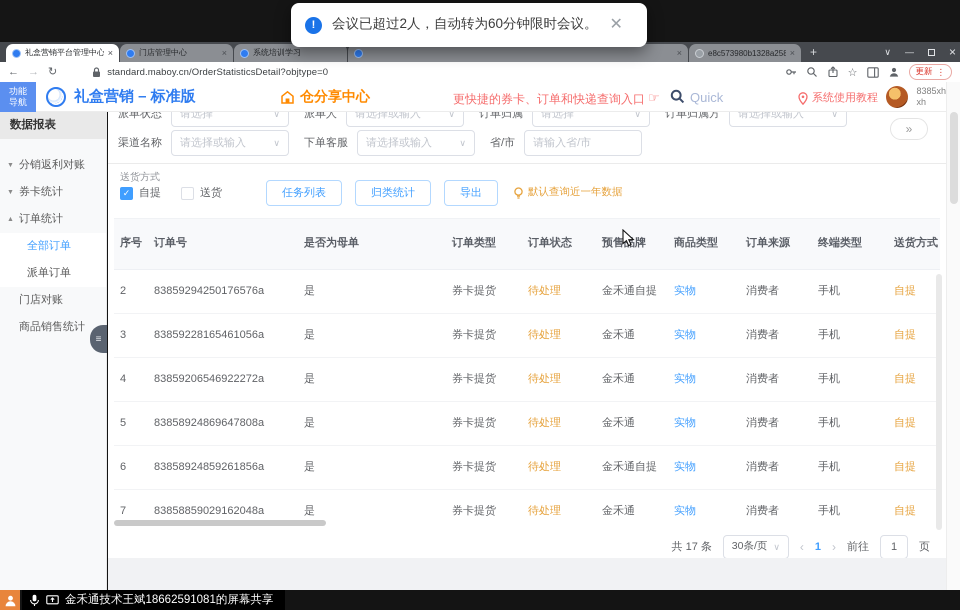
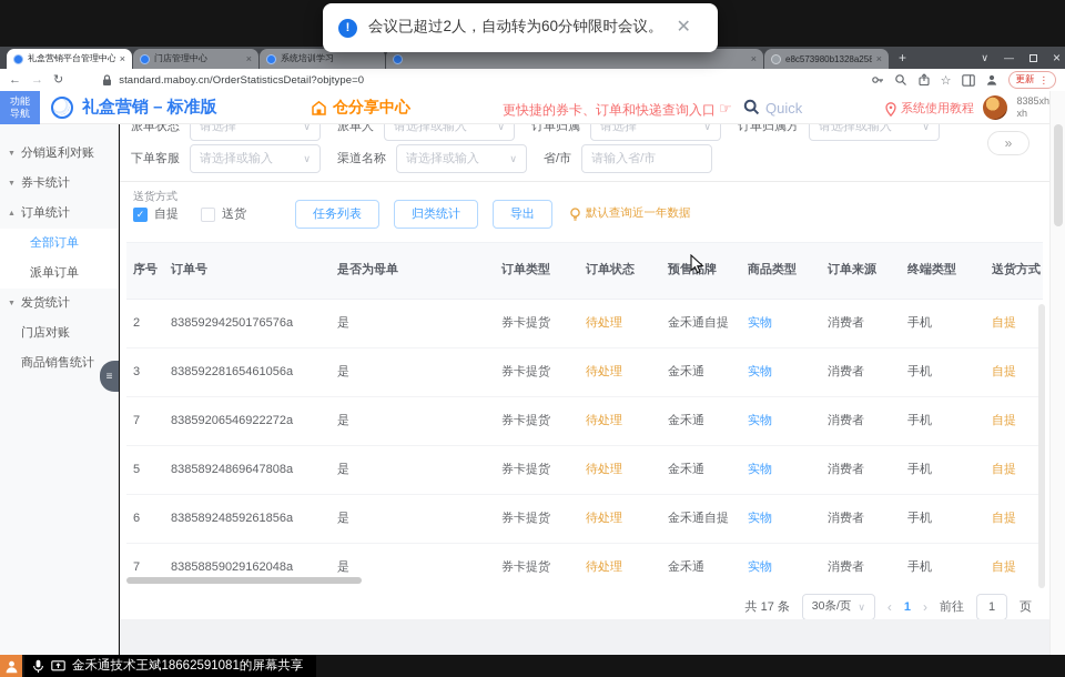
  !
  会议已超过2人，自动转为60分钟限时会议。
  ✕
  礼盒营销平台管理中心
  ×
  门店管理中心
  ×
  系统培训学习
  ×
  e8c573980b1328a258
  ×
  +
  ∨
  —
  ×
  ←
  →
  ↻
  standard.maboy.cn/OrderStatisticsDetail?objtype=0
  ☆
  更新
  ⋮
  功能
  导航
  礼盒营销 – 标准版
  仓分享中心
  更快捷的券卡、订单和快递查询入口
  ☞
  Quick
  系统使用教程
  8385xh
  xh
- 数据报表
  分销返利对账
  券卡统计
  订单统计
  全部订单
  派单订单
+ 发货统计
  门店对账
  商品销售统计
  ≡
  派单状态
  请选择
  ∨
  派单人
  请选择或输入
  ∨
  订单归属
  请选择
  ∨
  订单归属方
  请选择或输入
  ∨
  »
- 渠道名称
+ 下单客服
  请选择或输入
  ∨
- 下单客服
+ 渠道名称
  请选择或输入
  ∨
  省/市
  请输入省/市
  送货方式
  ✓
  自提
  送货
  任务列表
  归类统计
  导出
  默认查询近一年数据
  序号	订单号	是否为母单	订单类型	订单状态	预售牌	商品类型	订单来源	终端类型	送货方式
  2	83859294250176576a	是	券卡提货	待处理	金禾通自提	实物	消费者	手机	自提
  3	83859228165461056a	是	券卡提货	待处理	金禾通	实物	消费者	手机	自提
- 4	83859206546922272a	是	券卡提货	待处理	金禾通	实物	消费者	手机	自提
+ 7	83859206546922272a	是	券卡提货	待处理	金禾通	实物	消费者	手机	自提
  5	83858924869647808a	是	券卡提货	待处理	金禾通	实物	消费者	手机	自提
  6	83858924859261856a	是	券卡提货	待处理	金禾通自提	实物	消费者	手机	自提
  7	83858859029162048a	是	券卡提货	待处理	金禾通	实物	消费者	手机	自提
  共 17 条
  30条/页
  ∨
  ‹
  1
  ›
  前往
  1
  页
  金禾通技术王斌18662591081的屏幕共享
